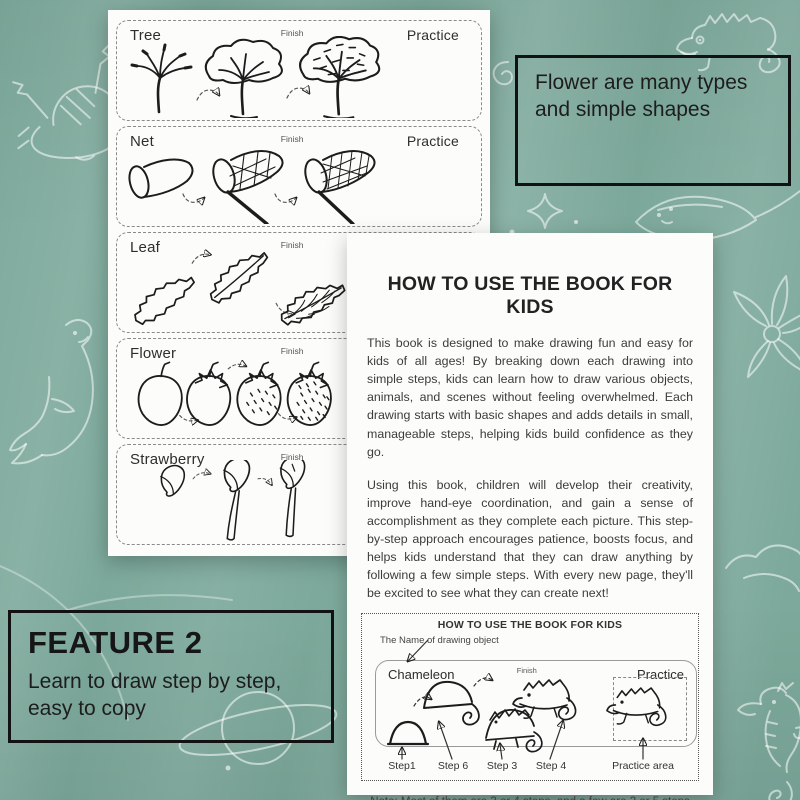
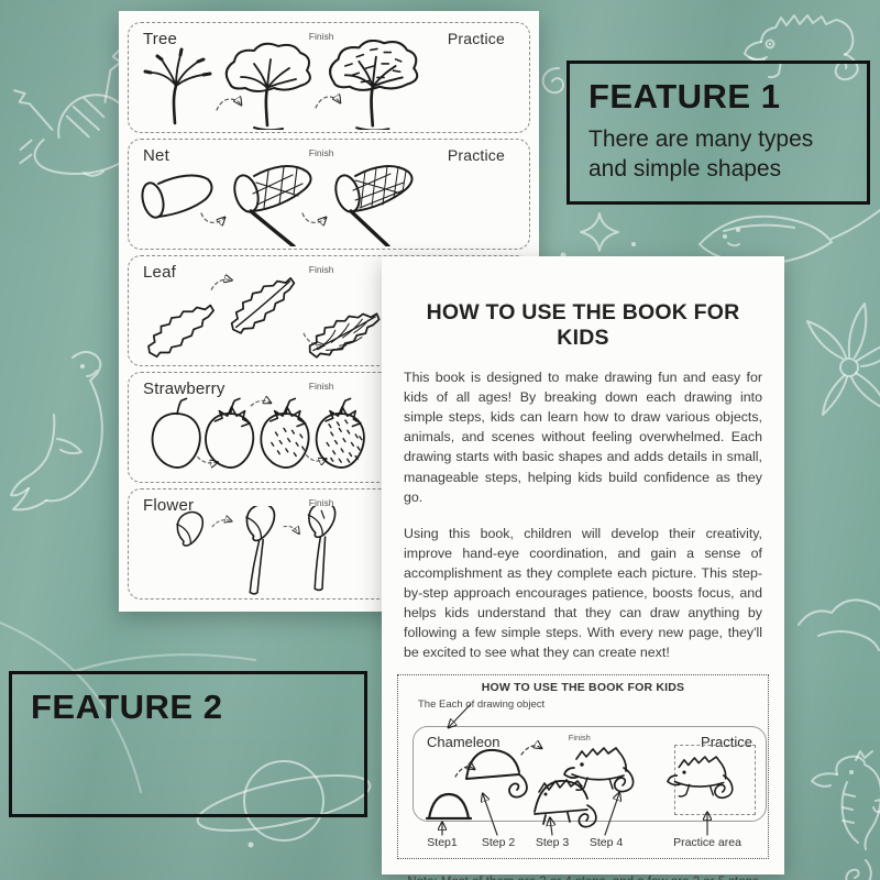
  Tree
  Finish
  Practice
  Net
  Finish
  Practice
  Leaf
  Finish
- Flower
+ Strawberry
  Finish
- Strawberry
+ Flower
  Finish
  HOW TO USE THE BOOK FOR KIDS
  This book is designed to make drawing fun and easy for kids of all ages! By breaking down each drawing into simple steps, kids can learn how to draw various objects, animals, and scenes without feeling overwhelmed. Each drawing starts with basic shapes and adds details in small, manageable steps, helping kids build confidence as they go.
  Using this book, children will develop their creativity, improve hand-eye coordination, and gain a sense of accomplishment as they complete each picture. This step-by-step approach encourages patience, boosts focus, and helps kids understand that they can draw anything by following a few simple steps. With every new page, they'll be excited to see what they can create next!
  HOW TO USE THE BOOK FOR KIDS
- The Name of drawing object
+ The Each of drawing object
  Chameleon
  Finish
  Practice
  Step1
- Step 6
+ Step 2
  Step 3
  Step 4
  Practice area
+ FEATURE 1
- Flower are many types and simple shapes
+ There are many types and simple shapes
  FEATURE 2
- Learn to draw step by step, easy to copy
